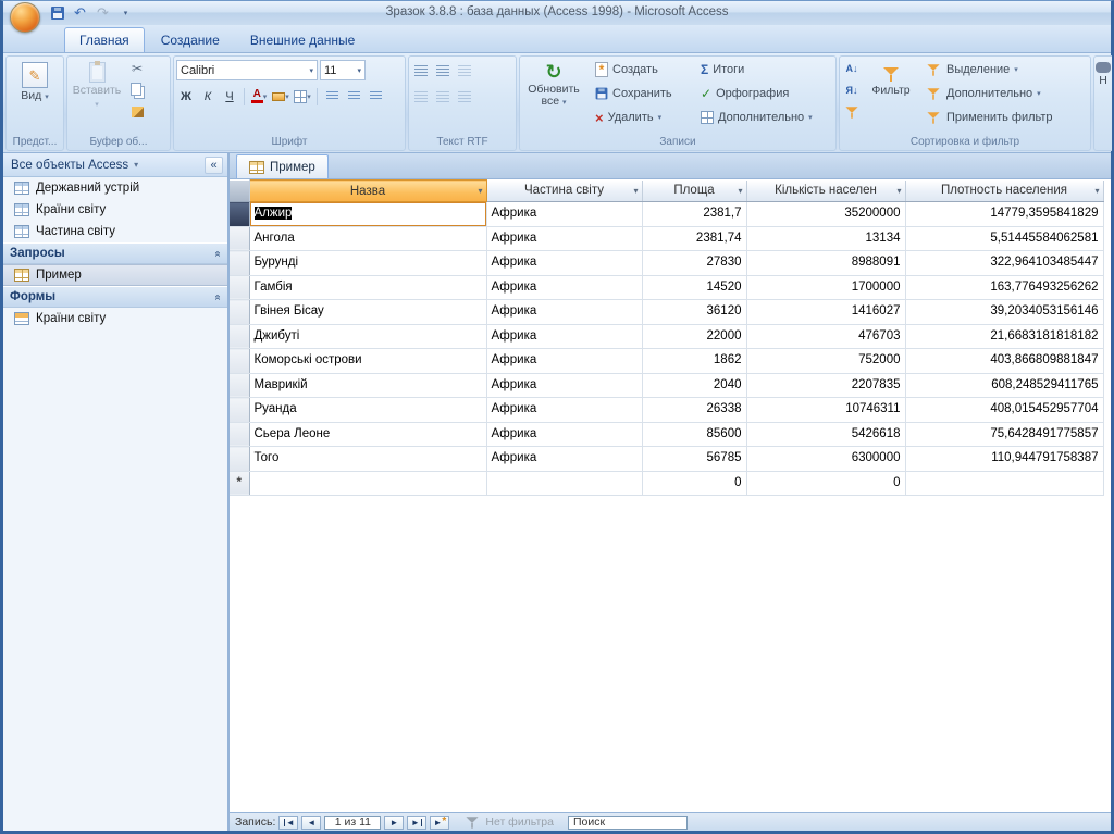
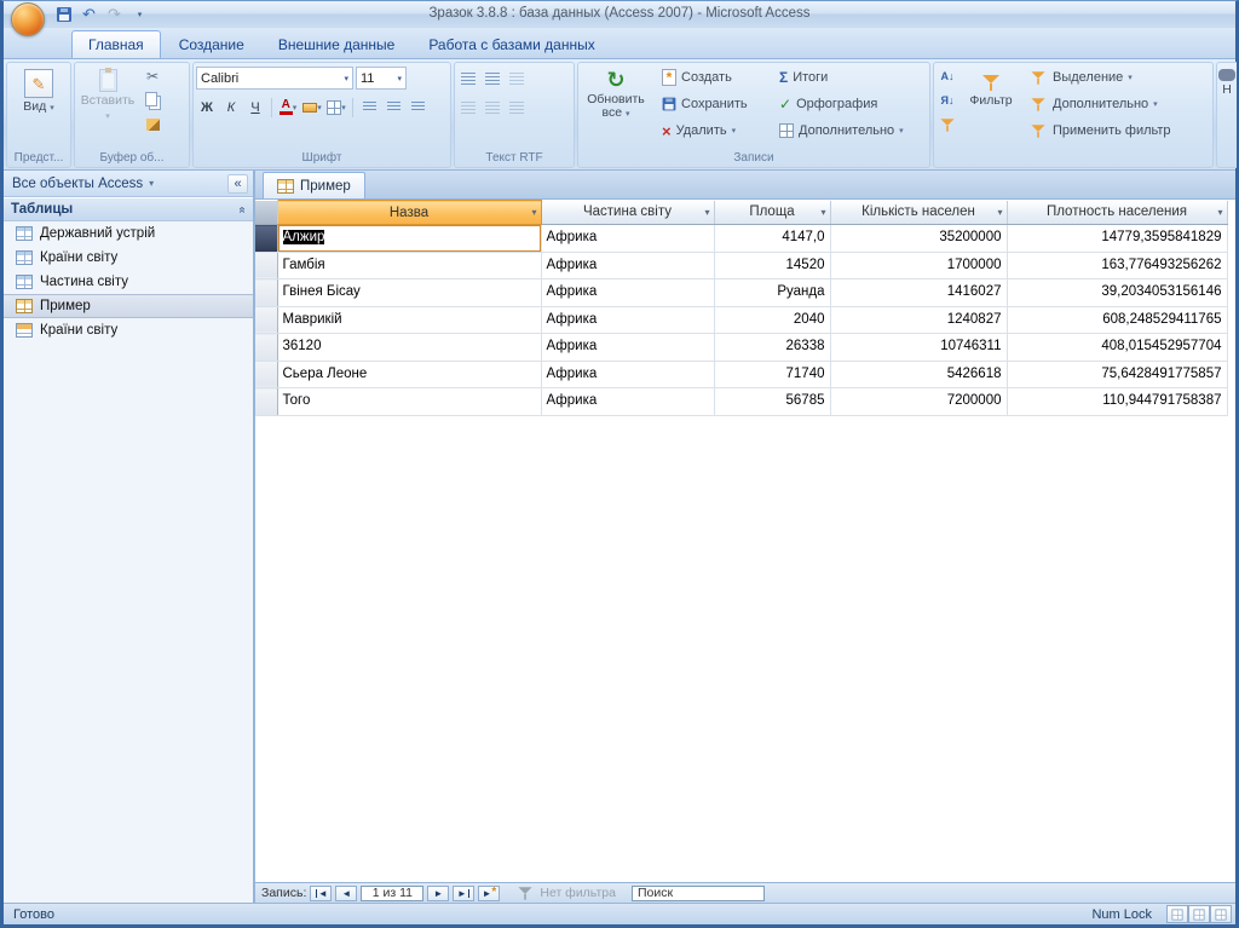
  ↶
  ↷
- Зразок 3.8.8 : база данных (Access 1998) - Microsoft Access
+ Зразок 3.8.8 : база данных (Access 2007) - Microsoft Access
  Главная
  Создание
  Внешние данные
+ Работа с базами данных
  ✎
  Вид
  Предст...
  Вставить
  ✂
  Буфер об...
  Calibri
  11
  Ж
  К
  Ч
  А
  Шрифт
  Текст RTF
  ↻
  Обновить все
  *
  Создать
  Сохранить
  ×
  Удалить
  Σ
  Итоги
  ✓
  Орфография
  Дополнительно
  Записи
  А
  ↓
  Я
  ↓
  Фильтр
  Выделение
  Дополнительно
  Применить фильтр
- Сортировка и фильтр
  Н
  Все объекты Access
  ▾
  «
+ Таблицы
  Державний устрій
  Країни світу
  Частина світу
- Запросы
  Пример
- Формы
  Країни світу
  Пример
  	Назва ▾	Частина світу ▾	Площа ▾	Кількість населен ▾	Плотность населения ▾
- 	Алжир	Африка	2381,7	35200000	14779,3595841829
+ 	Алжир	Африка	4147,0	35200000	14779,3595841829
- 	Ангола	Африка	2381,74	13134	5,51445584062581
- 	Бурунді	Африка	27830	8988091	322,964103485447
  	Гамбія	Африка	14520	1700000	163,776493256262
- 	Гвінея Бісау	Африка	36120	1416027	39,2034053156146
+ 	Гвінея Бісау	Африка	Руанда	1416027	39,2034053156146
- 	Джибуті	Африка	22000	476703	21,6683181818182
- 	Коморські острови	Африка	1862	752000	403,866809881847
- 	Маврикій	Африка	2040	2207835	608,248529411765
+ 	Маврикій	Африка	2040	1240827	608,248529411765
- 	Руанда	Африка	26338	10746311	408,015452957704
+ 	36120	Африка	26338	10746311	408,015452957704
- 	Сьера Леоне	Африка	85600	5426618	75,6428491775857
+ 	Сьера Леоне	Африка	71740	5426618	75,6428491775857
- 	Того	Африка	56785	6300000	110,944791758387
+ 	Того	Африка	56785	7200000	110,944791758387
- *			0	0
  Запись:
  ◄
  ◄
  1 из 11
  ►
  ►
  ►
  *
  Нет фильтра
  Поиск
+ Готово
+ Num Lock
